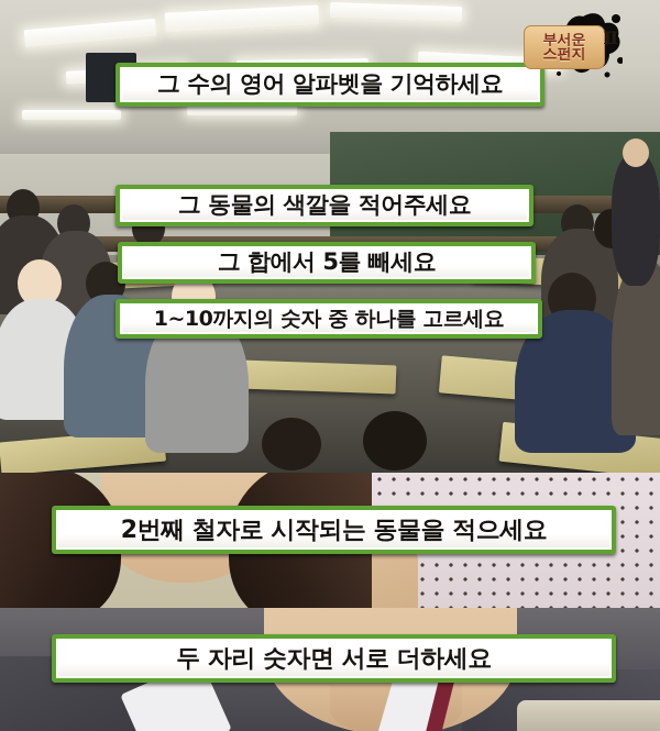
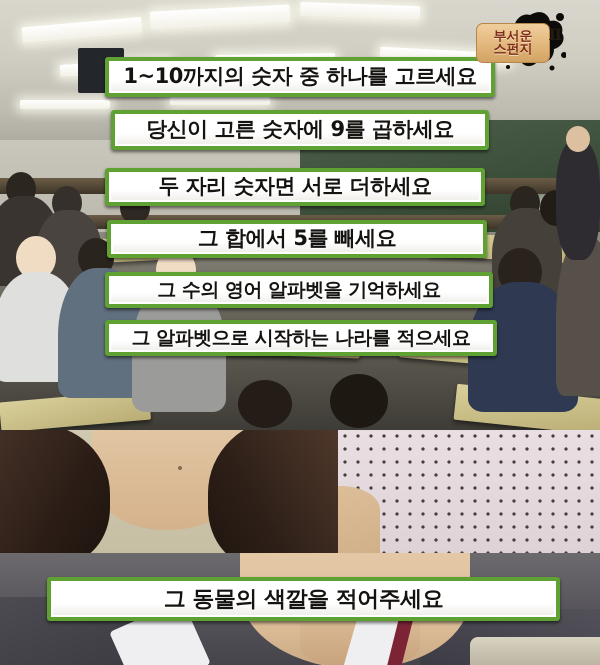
- 그 수의 영어 알파벳을 기억하세요
+ 1~10까지의 숫자 중 하나를 고르세요
+ 당신이 고른 숫자에 9를 곱하세요
- 그 동물의 색깔을 적어주세요
+ 두 자리 숫자면 서로 더하세요
  그 합에서 5를 빼세요
- 1~10까지의 숫자 중 하나를 고르세요
+ 그 수의 영어 알파벳을 기억하세요
+ 그 알파벳으로 시작하는 나라를 적으세요
  부서운
  스펀지
  Ⅱ
- 2번째 철자로 시작되는 동물을 적으세요
- 두 자리 숫자면 서로 더하세요
+ 그 동물의 색깔을 적어주세요
